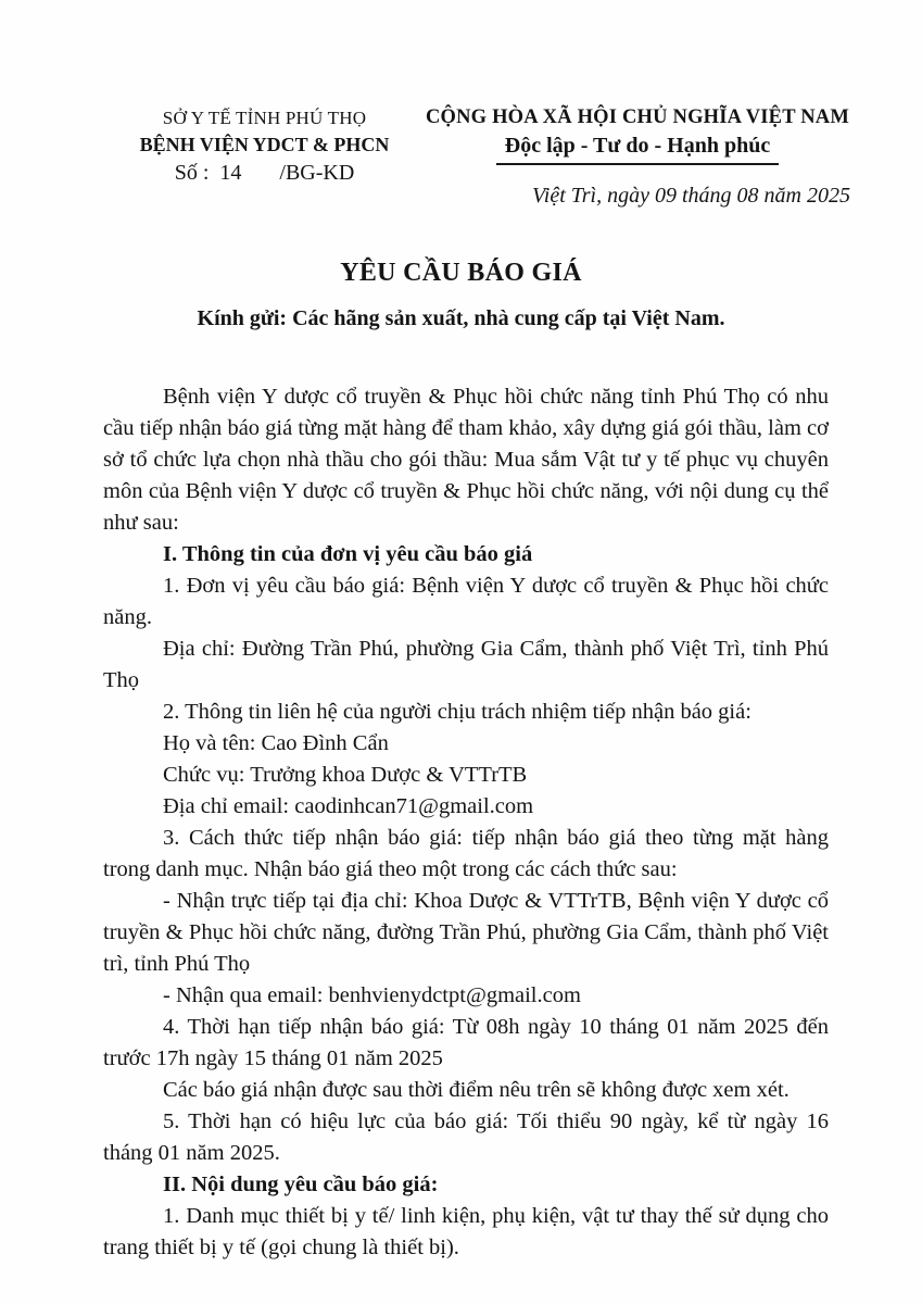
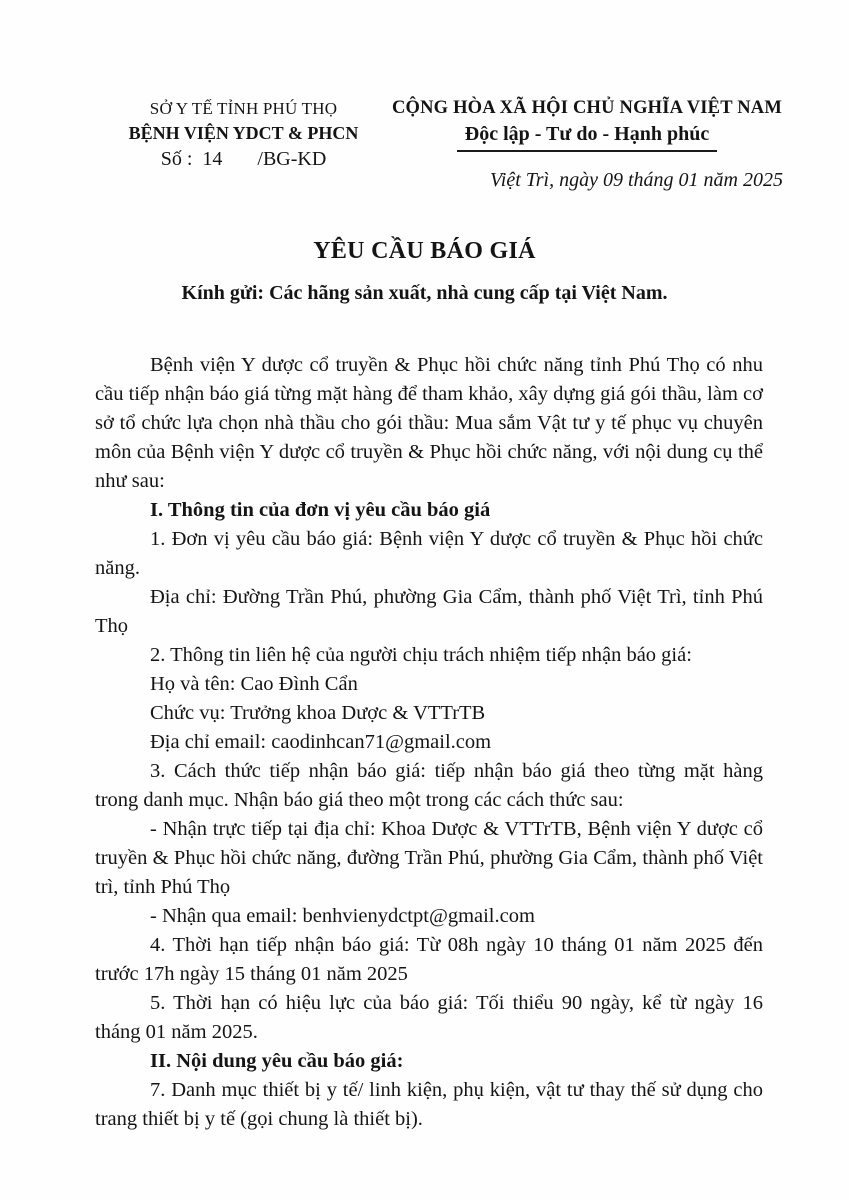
  SỞ Y TẾ TỈNH PHÚ THỌ
  BỆNH VIỆN YDCT & PHCN
  Số : 14 /BG-KD
  CỘNG HÒA XÃ HỘI CHỦ NGHĨA VIỆT NAM
  Độc lập - Tư do - Hạnh phúc
- Việt Trì, ngày 09 tháng 08 năm 2025
+ Việt Trì, ngày 09 tháng 01 năm 2025
  YÊU CẦU BÁO GIÁ
  Kính gửi: Các hãng sản xuất, nhà cung cấp tại Việt Nam.
  Bệnh viện Y dược cổ truyền & Phục hồi chức năng tỉnh Phú Thọ có nhu cầu tiếp nhận báo giá từng mặt hàng để tham khảo, xây dựng giá gói thầu, làm cơ sở tổ chức lựa chọn nhà thầu cho gói thầu: Mua sắm Vật tư y tế phục vụ chuyên môn của Bệnh viện Y dược cổ truyền & Phục hồi chức năng, với nội dung cụ thể như sau:
  I. Thông tin của đơn vị yêu cầu báo giá
  1. Đơn vị yêu cầu báo giá: Bệnh viện Y dược cổ truyền & Phục hồi chức năng.
  Địa chỉ: Đường Trần Phú, phường Gia Cẩm, thành phố Việt Trì, tỉnh Phú Thọ
  2. Thông tin liên hệ của người chịu trách nhiệm tiếp nhận báo giá:
  Họ và tên: Cao Đình Cẩn
  Chức vụ: Trưởng khoa Dược & VTTrTB
  Địa chỉ email: caodinhcan71@gmail.com
  3. Cách thức tiếp nhận báo giá: tiếp nhận báo giá theo từng mặt hàng trong danh mục. Nhận báo giá theo một trong các cách thức sau:
  - Nhận trực tiếp tại địa chỉ: Khoa Dược & VTTrTB, Bệnh viện Y dược cổ truyền & Phục hồi chức năng, đường Trần Phú, phường Gia Cẩm, thành phố Việt trì, tỉnh Phú Thọ
  - Nhận qua email: benhvienydctpt@gmail.com
  4. Thời hạn tiếp nhận báo giá: Từ 08h ngày 10 tháng 01 năm 2025 đến trước 17h ngày 15 tháng 01 năm 2025
- Các báo giá nhận được sau thời điểm nêu trên sẽ không được xem xét.
  5. Thời hạn có hiệu lực của báo giá: Tối thiểu 90 ngày, kể từ ngày 16 tháng 01 năm 2025.
  II. Nội dung yêu cầu báo giá:
- 1. Danh mục thiết bị y tế/ linh kiện, phụ kiện, vật tư thay thế sử dụng cho trang thiết bị y tế (gọi chung là thiết bị).
+ 7. Danh mục thiết bị y tế/ linh kiện, phụ kiện, vật tư thay thế sử dụng cho trang thiết bị y tế (gọi chung là thiết bị).
